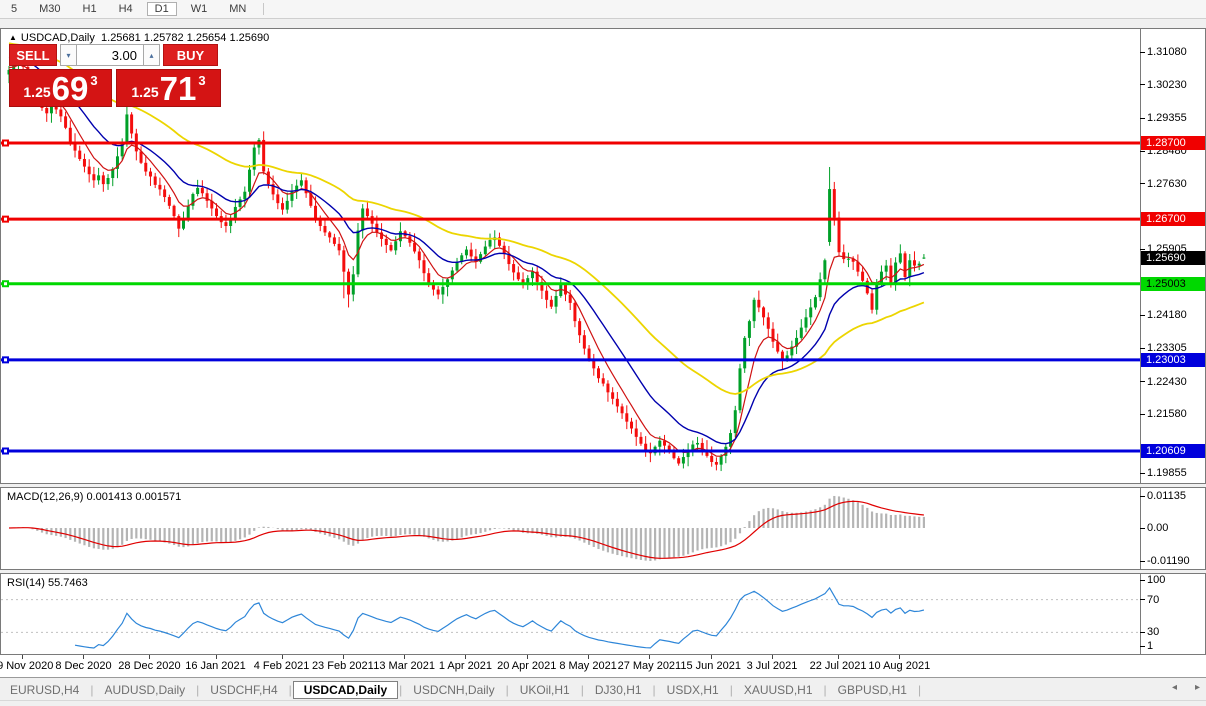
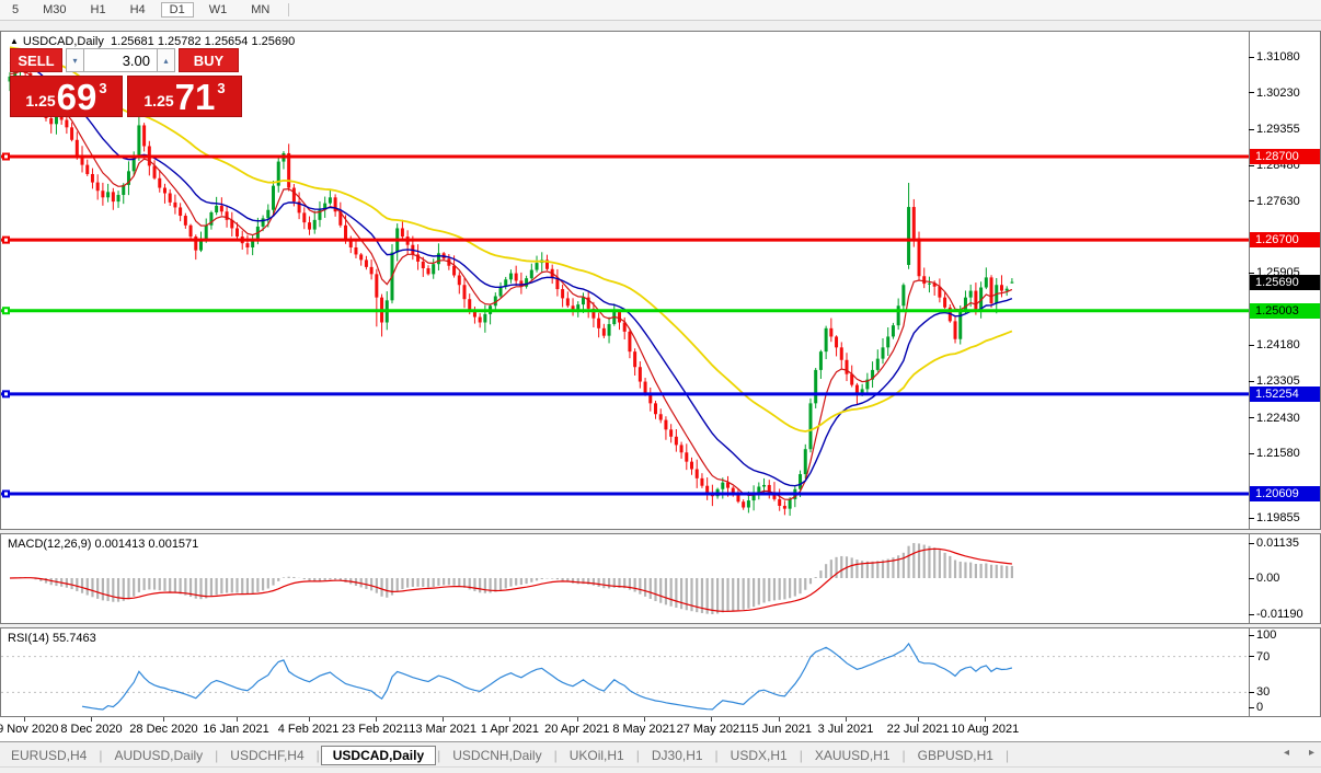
  5
  M30
  H1
  H4
  D1
  W1
  MN
  ▲ USDCAD,Daily 1.25681 1.25782 1.25654 1.25690
  SELL
  ▾
  3.00
  ▴
  BUY
  1.25
  69
  3
  1.25
  71
  3
  1.31080
  1.30230
  1.29355
  1.28480
  1.27630
  1.25905
  1.24180
  1.23305
  1.22430
  1.21580
  1.19855
  1.28700
  1.26700
  1.25003
- 1.23003
+ 1.52254
  1.20609
  1.25690
  MACD(12,26,9) 0.001413 0.001571
  0.01135
  0.00
  -0.01190
  RSI(14) 55.7463
  100
  70
  30
- 1
+ 0
  9 Nov 2020
  8 Dec 2020
  28 Dec 2020
  16 Jan 2021
  4 Feb 2021
  23 Feb 2021
  13 Mar 2021
  1 Apr 2021
  20 Apr 2021
  8 May 2021
  27 May 2021
  15 Jun 2021
  3 Jul 2021
  22 Jul 2021
  10 Aug 2021
  EURUSD,H4
  |
  AUDUSD,Daily
  |
  USDCHF,H4
  |
  USDCAD,Daily
  |
  USDCNH,Daily
  |
  UKOil,H1
  |
  DJ30,H1
  |
  USDX,H1
  |
  XAUUSD,H1
  |
  GBPUSD,H1
  |
  ◂
  ▸
